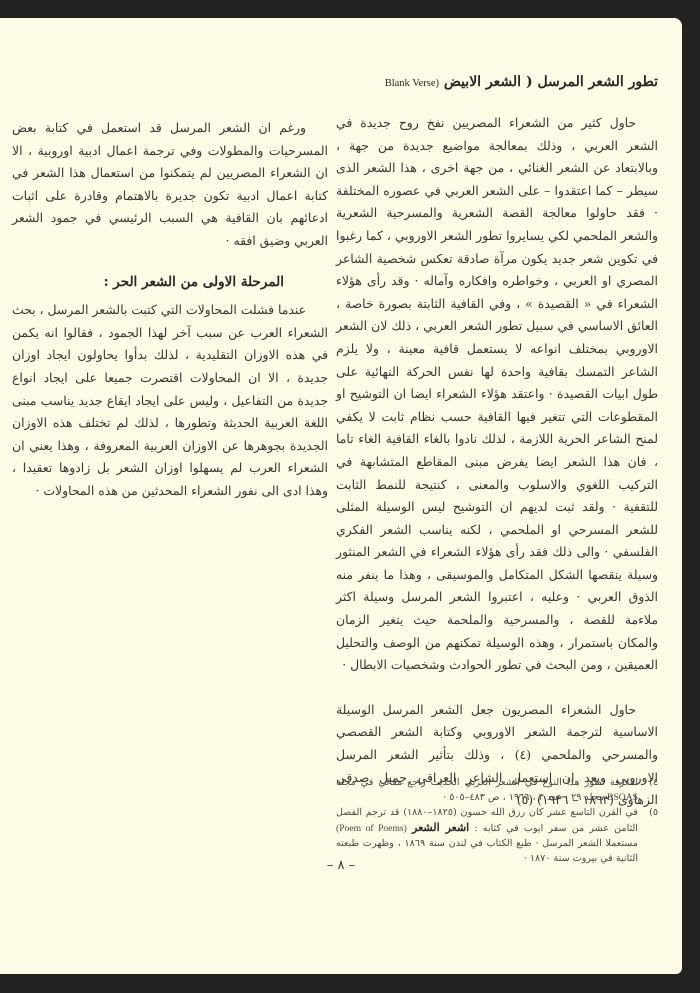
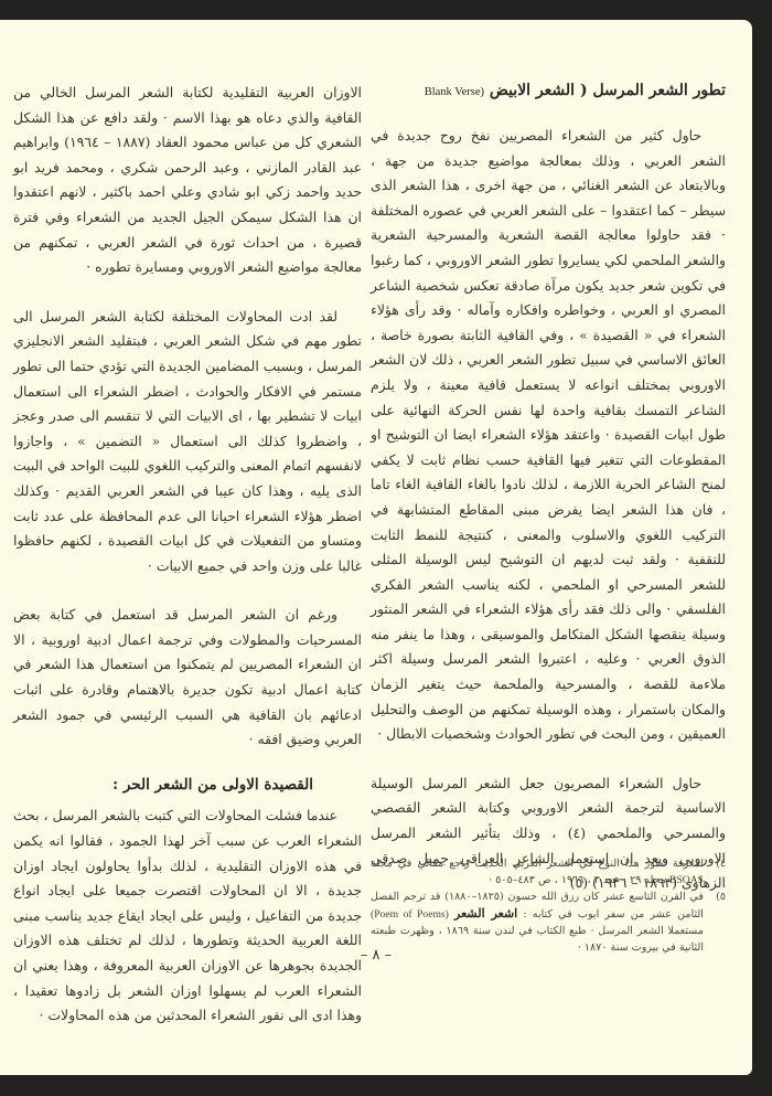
  تطور الشعر المرسل ( الشعر الابيض (Blank Verse
  حاول كثير من الشعراء المصريين نفخ روح جديدة في الشعر العربي ، وذلك بمعالجة مواضيع جديدة من جهة ، وبالابتعاد عن الشعر الغنائي ، من جهة اخرى ، هذا الشعر الذى سيطر – كما اعتقدوا – على الشعر العربي في عصوره المختلفة · فقد حاولوا معالجة القصة الشعرية والمسرحية الشعرية والشعر الملحمي لكي يسايروا تطور الشعر الاوروبي ، كما رغبوا في تكوين شعر جديد يكون مرآة صادقة تعكس شخصية الشاعر المصري او العربي ، وخواطره وافكاره وآماله · وقد رأى هؤلاء الشعراء في « القصيدة » ، وفي القافية الثابتة بصورة خاصة ، العائق الاساسي في سبيل تطور الشعر العربي ، ذلك لان الشعر الاوروبي بمختلف انواعه لا يستعمل قافية معينة ، ولا يلزم الشاعر التمسك بقافية واحدة لها نفس الحركة النهائية على طول ابيات القصيدة · واعتقد هؤلاء الشعراء ايضا ان التوشيح او المقطوعات التي تتغير فيها القافية حسب نظام ثابت لا يكفي لمنح الشاعر الحرية اللازمة ، لذلك نادوا بالغاء القافية الغاء تاما ، فان هذا الشعر ايضا يفرض مبنى المقاطع المتشابهة في التركيب اللغوي والاسلوب والمعنى ، كنتيجة للنمط الثابت للتقفية · ولقد ثبت لديهم ان التوشيح ليس الوسيلة المثلى للشعر المسرحي او الملحمي ، لكنه يناسب الشعر الفكري الفلسفي · والى ذلك فقد رأى هؤلاء الشعراء في الشعر المنثور وسيلة ينقصها الشكل المتكامل والموسيقى ، وهذا ما ينفر منه الذوق العربي · وعليه ، اعتبروا الشعر المرسل وسيلة اكثر ملاءمة للقصة ، والمسرحية والملحمة حيث يتغير الزمان والمكان باستمرار ، وهذه الوسيلة تمكنهم من الوصف والتحليل العميقين ، ومن البحث في تطور الحوادث وشخصيات الابطال ·
  حاول الشعراء المصريون جعل الشعر المرسل الوسيلة الاساسية لترجمة الشعر الاوروبي وكتابة الشعر القصصي والمسرحي والملحمي (٤) ، وذلك بتأثير الشعر المرسل الاوروبي وبعد ان استعمل الشاعر العراقي جميل صدقي الزهاوى (١٨٦٣ – ١٩٣٦) (٥)
+ الاوزان العربية التقليدية لكتابة الشعر المرسل الخالي من القافية والذي دعاه هو بهذا الاسم · ولقد دافع عن هذا الشكل الشعري كل من عباس محمود العقاد (١٨٨٧ – ١٩٦٤) وابراهيم عبد القادر المازني ، وعبد الرحمن شكري ، ومحمد فريد ابو حديد واحمد زكي ابو شادي وعلي احمد باكثير ، لانهم اعتقدوا ان هذا الشكل سيمكن الجيل الجديد من الشعراء وفي فترة قصيرة ، من احداث ثورة في الشعر العربي ، تمكنهم من معالجة مواضيع الشعر الاوروبي ومسايرة تطوره ·
+ لقد ادت المحاولات المختلفة لكتابة الشعر المرسل الى تطور مهم في شكل الشعر العربي ، فبتقليد الشعر الانجليزي المرسل ، وبسبب المضامين الجديدة التي تؤدي حتما الى تطور مستمر في الافكار والحوادث ، اضطر الشعراء الى استعمال ابيات لا تشطير بها ، اى الابيات التي لا تنقسم الى صدر وعجز ، واضطروا كذلك الى استعمال « التضمين » ، واجازوا لانفسهم اتمام المعنى والتركيب اللغوي للبيت الواحد في البيت الذى يليه ، وهذا كان عيبا في الشعر العربي القديم · وكذلك اضطر هؤلاء الشعراء احيانا الى عدم المحافظة على عدد ثابت ومتساو من التفعيلات في كل ابيات القصيدة ، لكنهم حافظوا غالبا على وزن واحد في جميع الابيات ·
  ورغم ان الشعر المرسل قد استعمل في كتابة بعض المسرحيات والمطولات وفي ترجمة اعمال ادبية اوروبية ، الا ان الشعراء المصريين لم يتمكنوا من استعمال هذا الشعر في كتابة اعمال ادبية تكون جديرة بالاهتمام وقادرة على اثبات ادعائهم بان القافية هي السبب الرئيسي في جمود الشعر العربي وضيق افقه ·
- المرحلة الاولى من الشعر الحر :
+ القصيدة الاولى من الشعر الحر :
  عندما فشلت المحاولات التي كتبت بالشعر المرسل ، بحث الشعراء العرب عن سبب آخر لهذا الجمود ، فقالوا انه يكمن في هذه الاوزان التقليدية ، لذلك بدأوا يحاولون ايجاد اوزان جديدة ، الا ان المحاولات اقتصرت جميعا على ايجاد انواع جديدة من التفاعيل ، وليس على ايجاد ايقاع جديد يناسب مبنى اللغة العربية الحديثة وتطورها ، لذلك لم تختلف هذه الاوزان الجديدة بجوهرها عن الاوزان العربية المعروفة ، وهذا يعني ان الشعراء العرب لم يسهلوا اوزان الشعر بل زادوها تعقيدا ، وهذا ادى الى نفور الشعراء المحدثين من هذه المحاولات ·
  ٤)
  لمعرفة تطور هذا النوع في الشعر العربي الحديث راجع مقالي في مجلة BSOAS مجلد ٢٩ ، عدد ٣ ، ١٩٦٦ ، ص ٤٨٣–٥٠٥ ·
  ٥)
  في القرن التاسع عشر كان رزق الله حسون (١٨٢٥–١٨٨٠) قد ترجم الفصل الثامن عشر من سفر ايوب في كتابه : اشعر الشعر (Poem of Poems) مستعملا الشعر المرسل · طبع الكتاب في لندن سنة ١٨٦٩ ، وظهرت طبعته الثانية في بيروت سنة ١٨٧٠ ·
  – ٨ –
